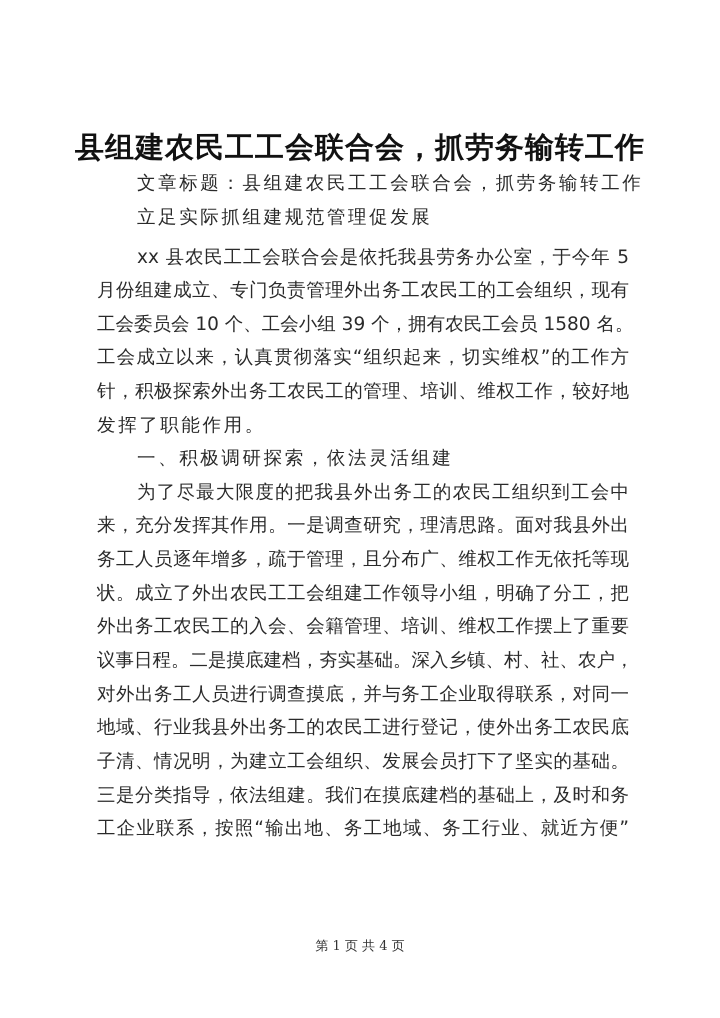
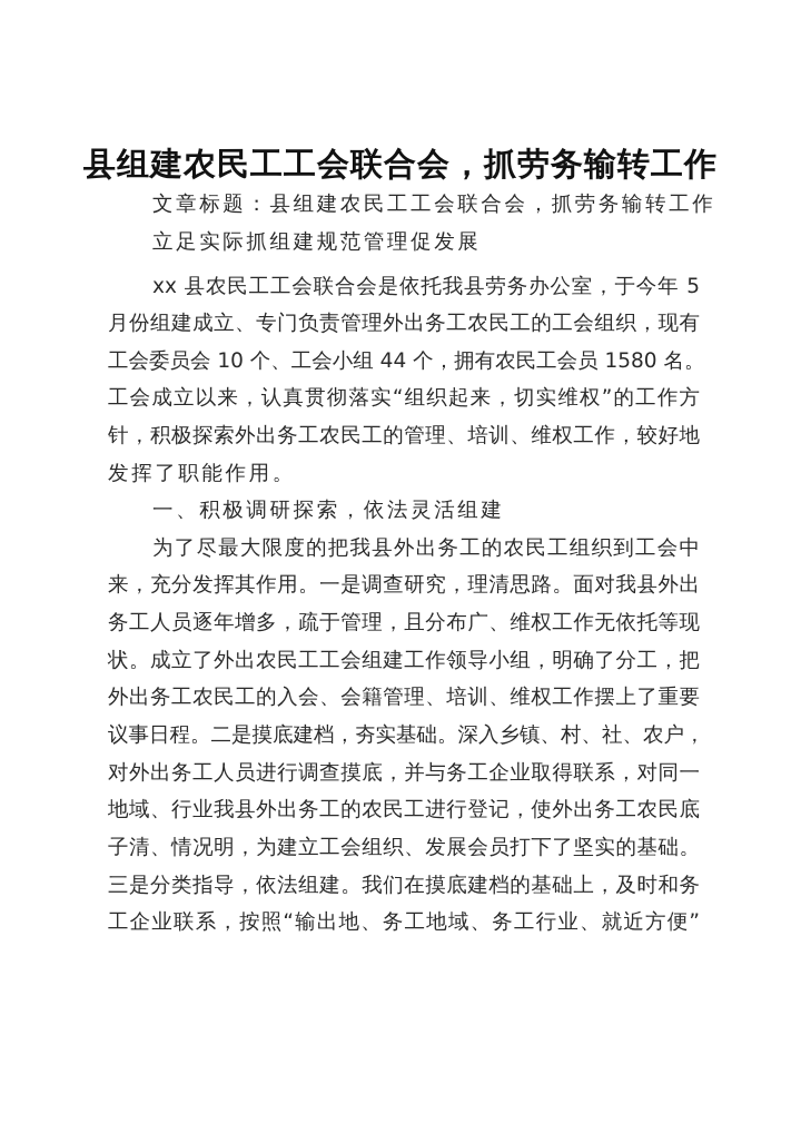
  县组建农民工工会联合会，抓劳务输转工作
  文章标题：县组建农民工工会联合会，抓劳务输转工作
  立足实际抓组建规范管理促发展
  xx 县农民工工会联合会是依托我县劳务办公室，于今年 5
  月份组建成立、专门负责管理外出务工农民工的工会组织，现有
- 工会委员会 10 个、工会小组 39 个，拥有农民工会员 1580 名。
+ 工会委员会 10 个、工会小组 44 个，拥有农民工会员 1580 名。
  工会成立以来，认真贯彻落实“组织起来，切实维权”的工作方
  针，积极探索外出务工农民工的管理、培训、维权工作，较好地
  发挥了职能作用。
  一、积极调研探索，依法灵活组建
  为了尽最大限度的把我县外出务工的农民工组织到工会中
  来，充分发挥其作用。一是调查研究，理清思路。面对我县外出
  务工人员逐年增多，疏于管理，且分布广、维权工作无依托等现
  状。成立了外出农民工工会组建工作领导小组，明确了分工，把
  外出务工农民工的入会、会籍管理、培训、维权工作摆上了重要
  议事日程。二是摸底建档，夯实基础。深入乡镇、村、社、农户，
  对外出务工人员进行调查摸底，并与务工企业取得联系，对同一
  地域、行业我县外出务工的农民工进行登记，使外出务工农民底
  子清、情况明，为建立工会组织、发展会员打下了坚实的基础。
  三是分类指导，依法组建。我们在摸底建档的基础上，及时和务
  工企业联系，按照“输出地、务工地域、务工行业、就近方便”
- 第 1 页 共 4 页
